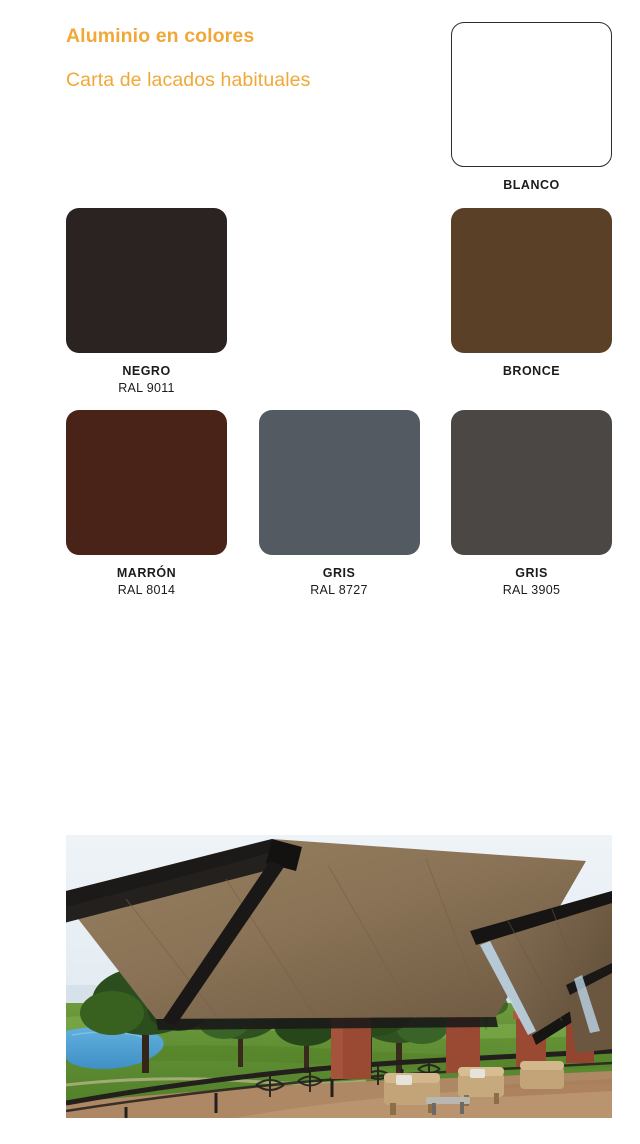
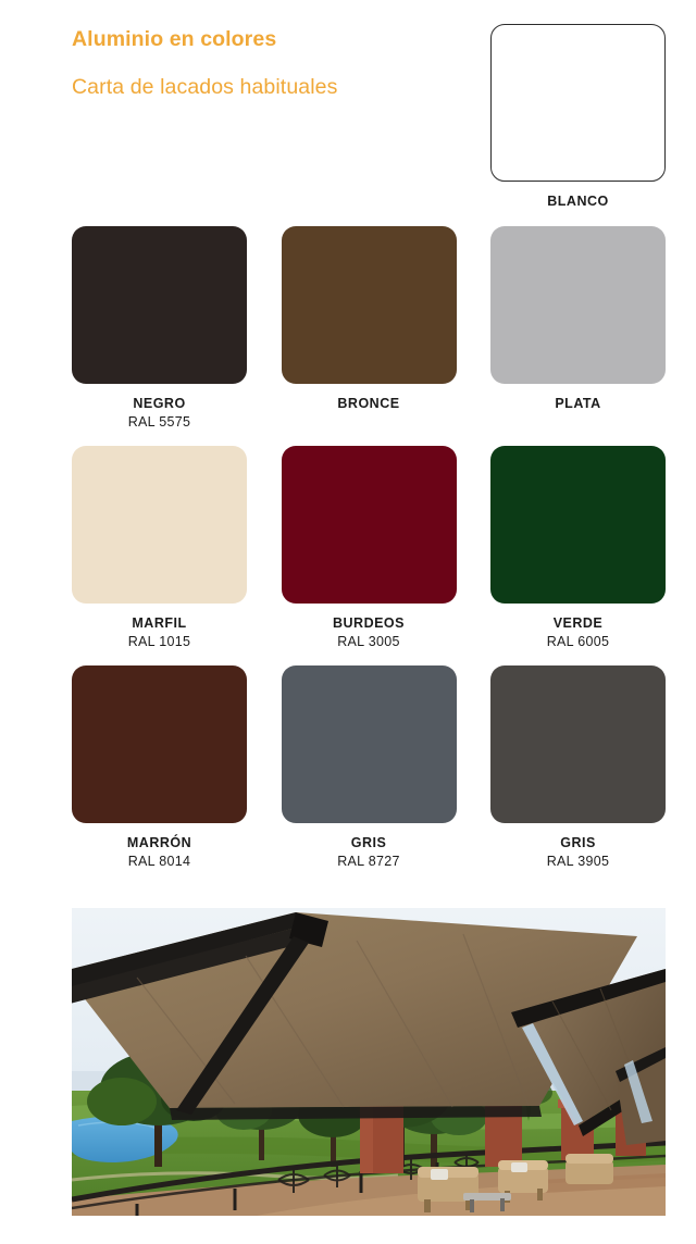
  Aluminio en colores
  Carta de lacados habituales
  BLANCO
  NEGRO
- RAL 9011
+ RAL 5575
  BRONCE
+ PLATA
+ MARFIL
+ RAL 1015
+ BURDEOS
+ RAL 3005
+ VERDE
+ RAL 6005
  MARRÓN
  RAL 8014
  GRIS
  RAL 8727
  GRIS
  RAL 3905
